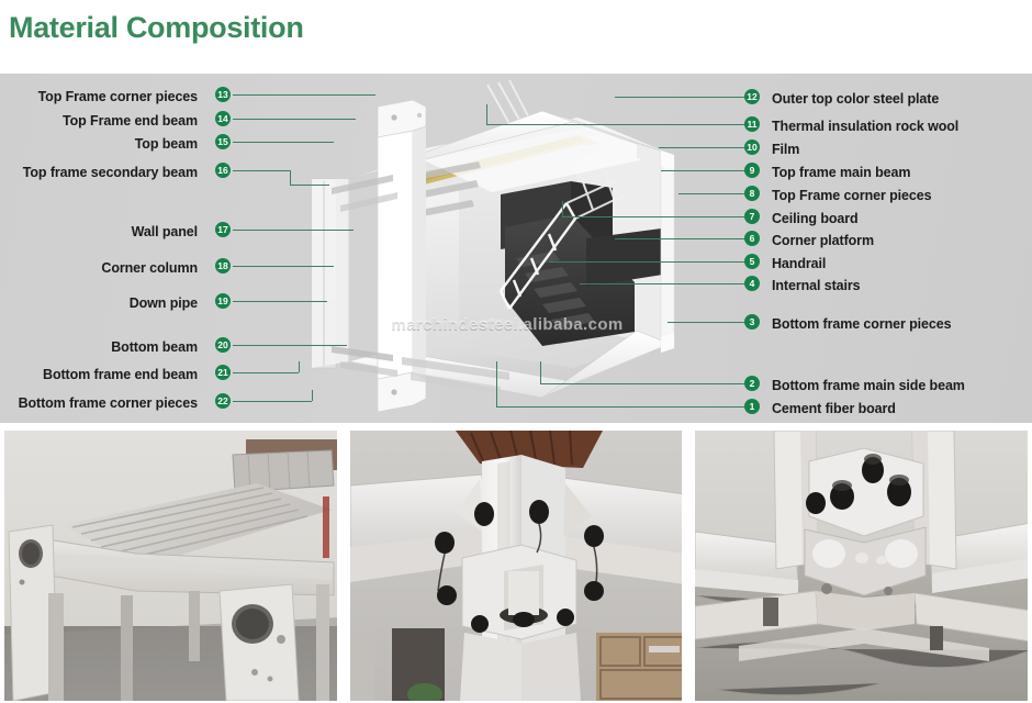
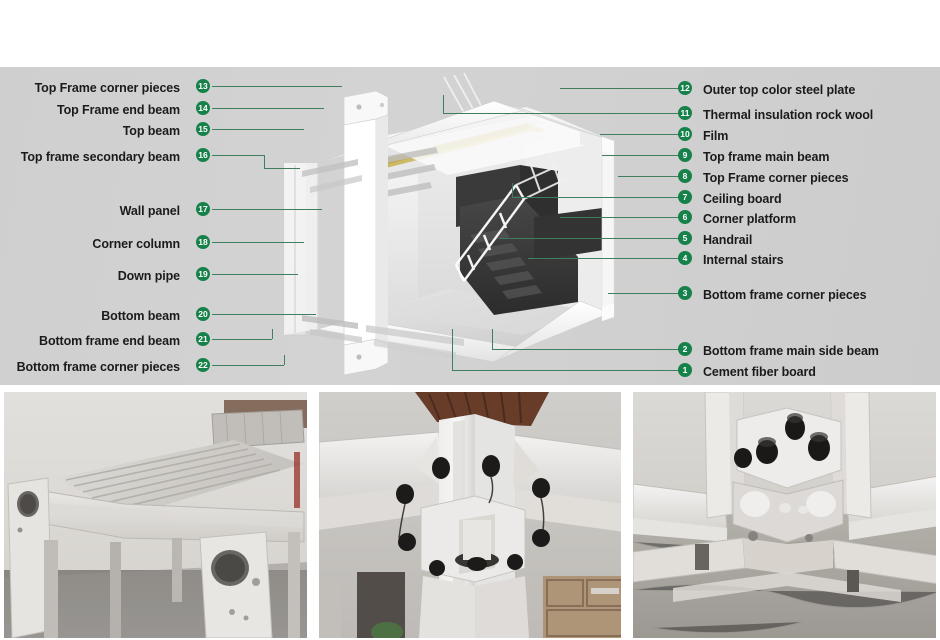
- Material Composition
- marchindesteel.alibaba.com
  Top Frame corner pieces
  13
  Top Frame end beam
  14
  Top beam
  15
  Top frame secondary beam
  16
  Wall panel
  17
  Corner column
  18
  Down pipe
  19
  Bottom beam
  20
  Bottom frame end beam
  21
  Bottom frame corner pieces
  22
  12
  Outer top color steel plate
  11
  Thermal insulation rock wool
  10
  Film
  9
  Top frame main beam
  8
  Top Frame corner pieces
  7
  Ceiling board
  6
  Corner platform
  5
  Handrail
  4
  Internal stairs
  3
  Bottom frame corner pieces
  2
  Bottom frame main side beam
  1
  Cement fiber board
